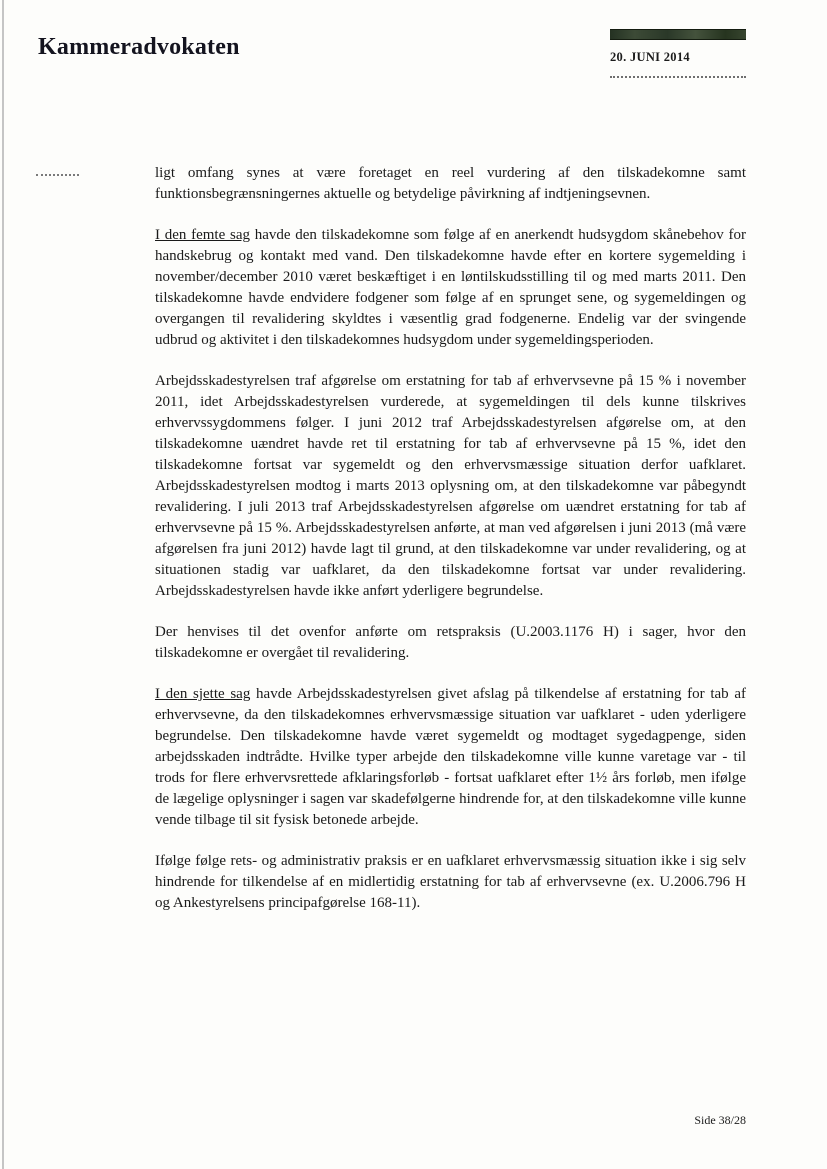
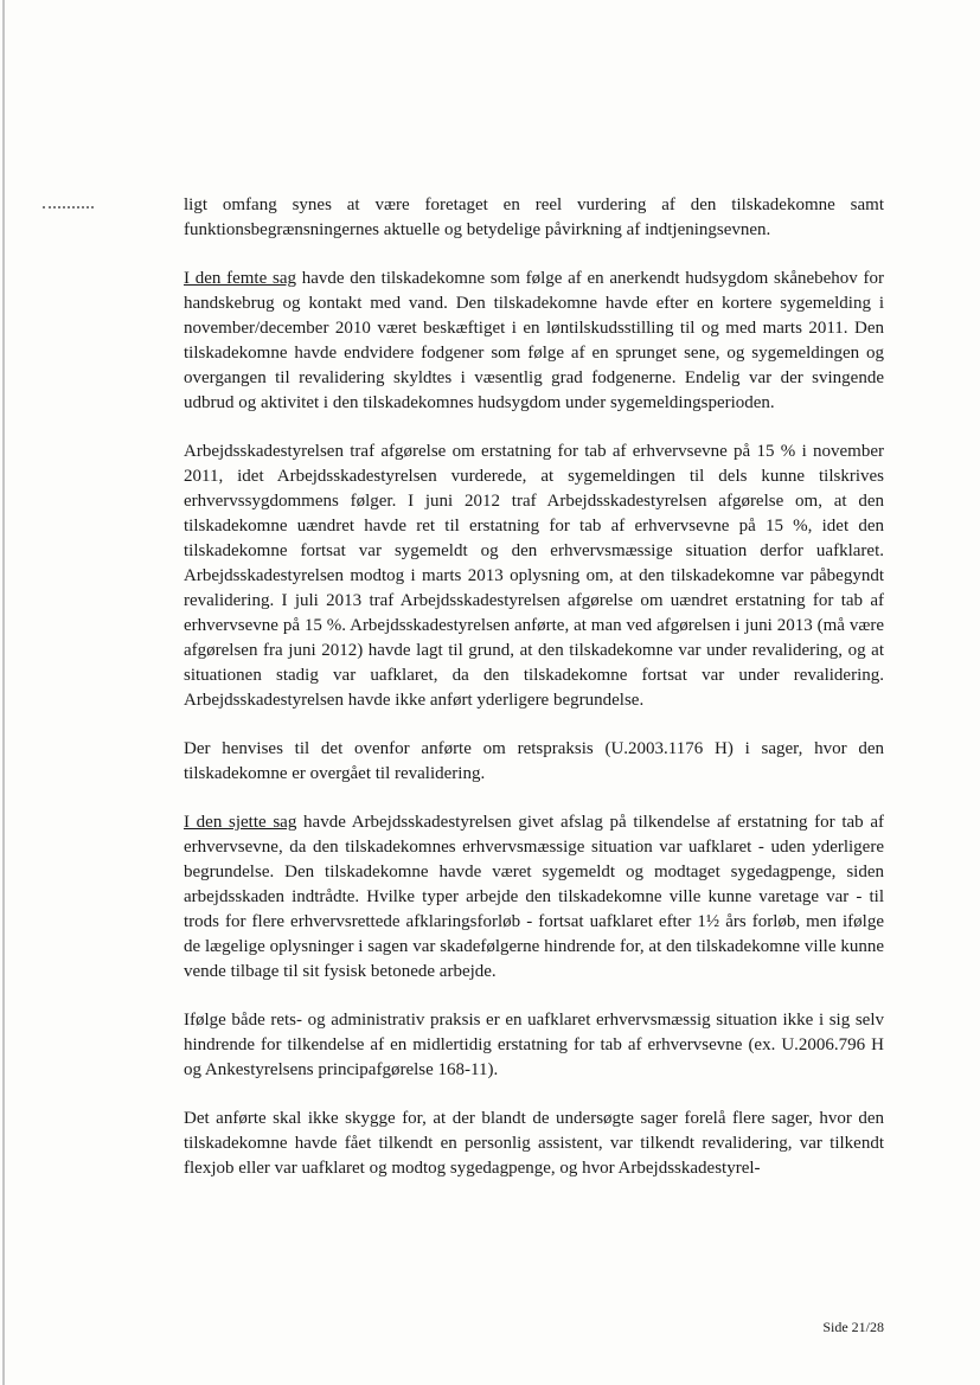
- Kammeradvokaten
- 20. JUNI 2014
  ligt omfang synes at være foretaget en reel vurdering af den tilskadekomne samt funktionsbegrænsningernes aktuelle og betydelige påvirkning af indtjeningsevnen.
  I den femte sag havde den tilskadekomne som følge af en anerkendt hudsygdom skånebehov for handskebrug og kontakt med vand. Den tilskadekomne havde efter en kortere sygemelding i november/december 2010 været beskæftiget i en løntilskudsstilling til og med marts 2011. Den tilskadekomne havde endvidere fodgener som følge af en sprunget sene, og sygemeldingen og overgangen til revalidering skyldtes i væsentlig grad fodgenerne. Endelig var der svingende udbrud og aktivitet i den tilskadekomnes hudsygdom under sygemeldingsperioden.
  Arbejdsskadestyrelsen traf afgørelse om erstatning for tab af erhvervsevne på 15 % i november 2011, idet Arbejdsskadestyrelsen vurderede, at sygemeldingen til dels kunne tilskrives erhvervssygdommens følger. I juni 2012 traf Arbejdsskadestyrelsen afgørelse om, at den tilskadekomne uændret havde ret til erstatning for tab af erhvervsevne på 15 %, idet den tilskadekomne fortsat var sygemeldt og den erhvervsmæssige situation derfor uafklaret. Arbejdsskadestyrelsen modtog i marts 2013 oplysning om, at den tilskadekomne var påbegyndt revalidering. I juli 2013 traf Arbejdsskadestyrelsen afgørelse om uændret erstatning for tab af erhvervsevne på 15 %. Arbejdsskadestyrelsen anførte, at man ved afgørelsen i juni 2013 (må være afgørelsen fra juni 2012) havde lagt til grund, at den tilskadekomne var under revalidering, og at situationen stadig var uafklaret, da den tilskadekomne fortsat var under revalidering. Arbejdsskadestyrelsen havde ikke anført yderligere begrundelse.
  Der henvises til det ovenfor anførte om retspraksis (U.2003.1176 H) i sager, hvor den tilskadekomne er overgået til revalidering.
  I den sjette sag havde Arbejdsskadestyrelsen givet afslag på tilkendelse af erstatning for tab af erhvervsevne, da den tilskadekomnes erhvervsmæssige situation var uafklaret - uden yderligere begrundelse. Den tilskadekomne havde været sygemeldt og modtaget sygedagpenge, siden arbejdsskaden indtrådte. Hvilke typer arbejde den tilskadekomne ville kunne varetage var - til trods for flere erhvervsrettede afklaringsforløb - fortsat uafklaret efter 1½ års forløb, men ifølge de lægelige oplysninger i sagen var skadefølgerne hindrende for, at den tilskadekomne ville kunne vende tilbage til sit fysisk betonede arbejde.
- Ifølge følge rets- og administrativ praksis er en uafklaret erhvervsmæssig situation ikke i sig selv hindrende for tilkendelse af en midlertidig erstatning for tab af erhvervsevne (ex. U.2006.796 H og Ankestyrelsens principafgørelse 168-11).
+ Ifølge både rets- og administrativ praksis er en uafklaret erhvervsmæssig situation ikke i sig selv hindrende for tilkendelse af en midlertidig erstatning for tab af erhvervsevne (ex. U.2006.796 H og Ankestyrelsens principafgørelse 168-11).
+ Det anførte skal ikke skygge for, at der blandt de undersøgte sager forelå flere sager, hvor den tilskadekomne havde fået tilkendt en personlig assistent, var tilkendt revalidering, var tilkendt flexjob eller var uafklaret og modtog sygedagpenge, og hvor Arbejdsskadestyrel-
- Side 38/28
+ Side 21/28
